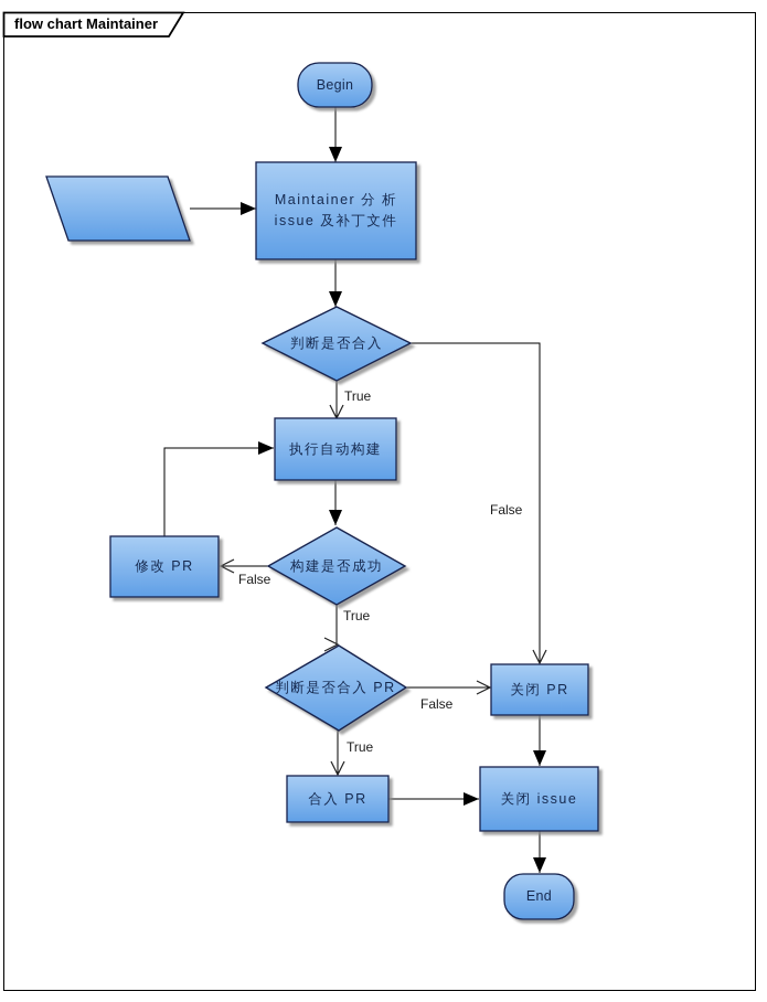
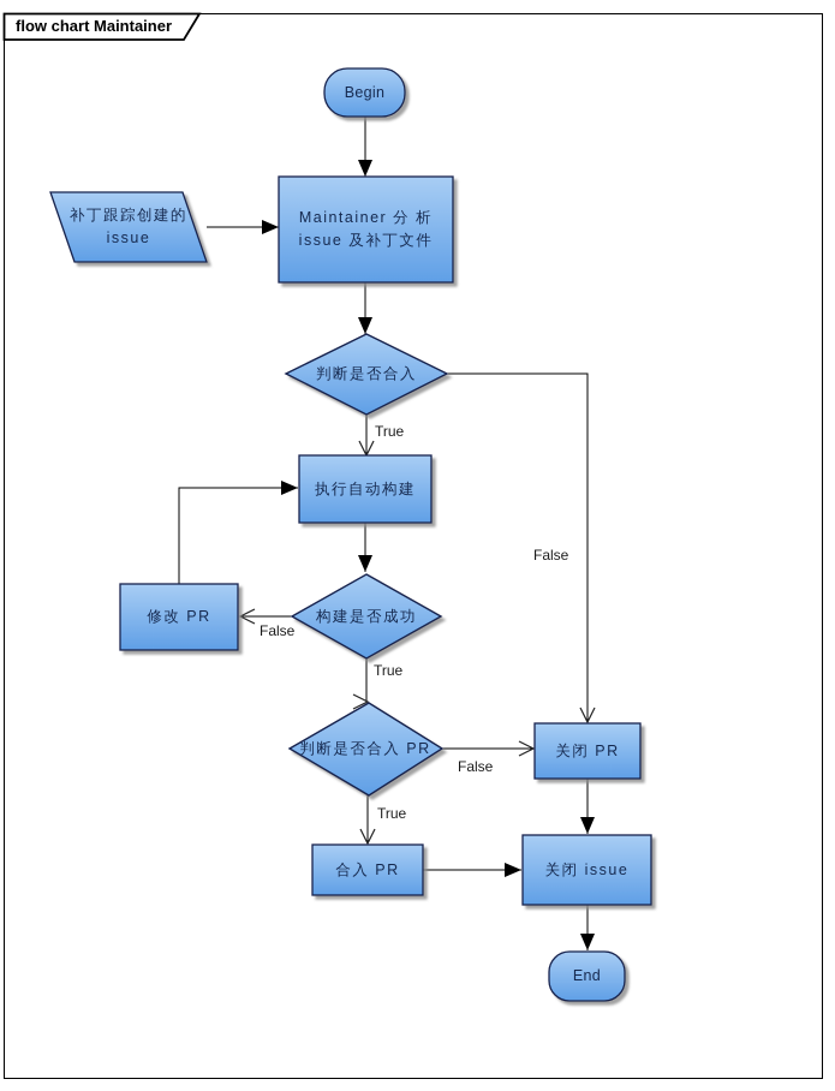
  flow chart Maintainer
  Begin
+ 补丁跟踪创建的
+ issue
  Maintainer 分 析
  issue 及补丁文件
  判断是否合入
  执行自动构建
  构建是否成功
  修改 PR
  判断是否合入 PR
  关闭 PR
  合入 PR
  关闭 issue
  End
  True
  False
  False
  True
  False
  True
